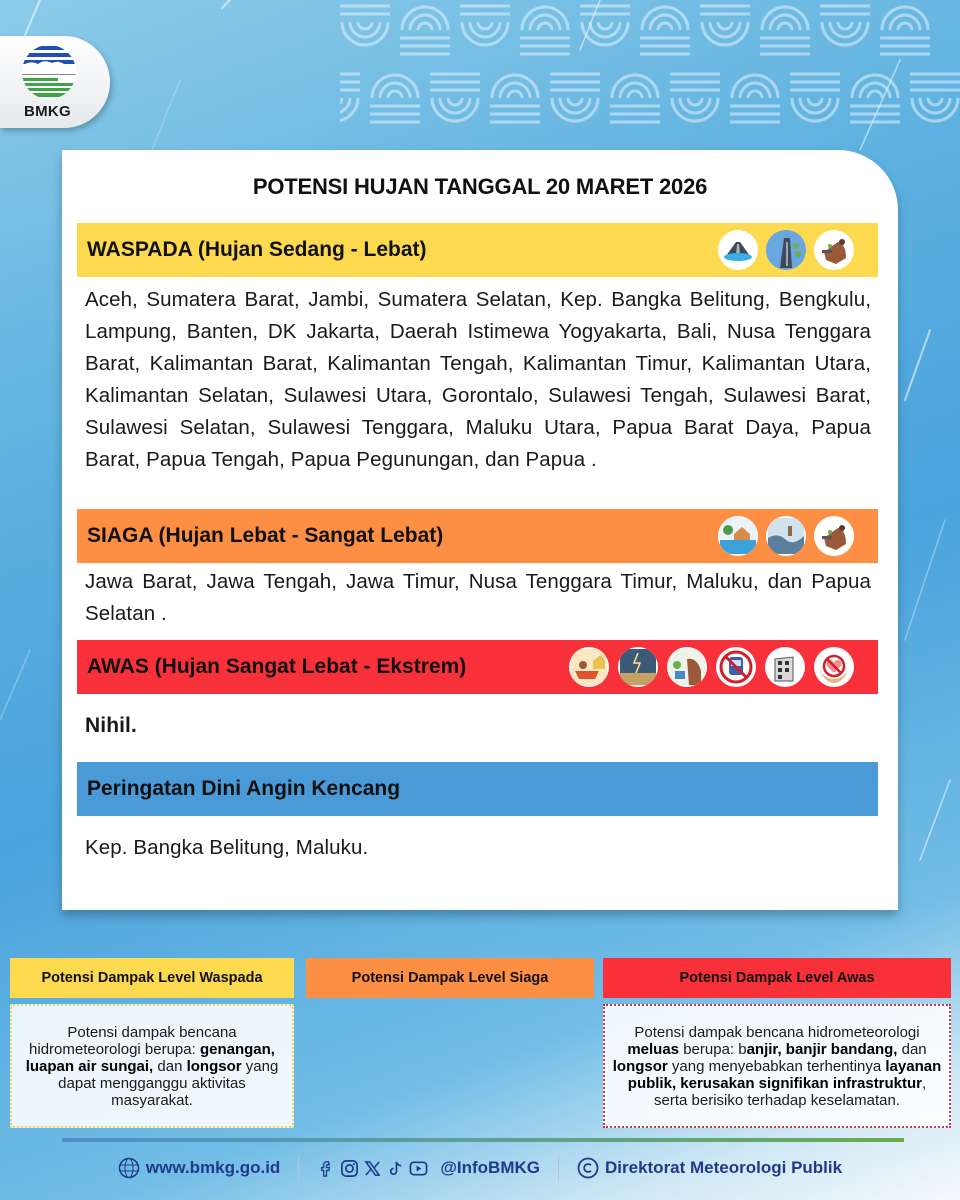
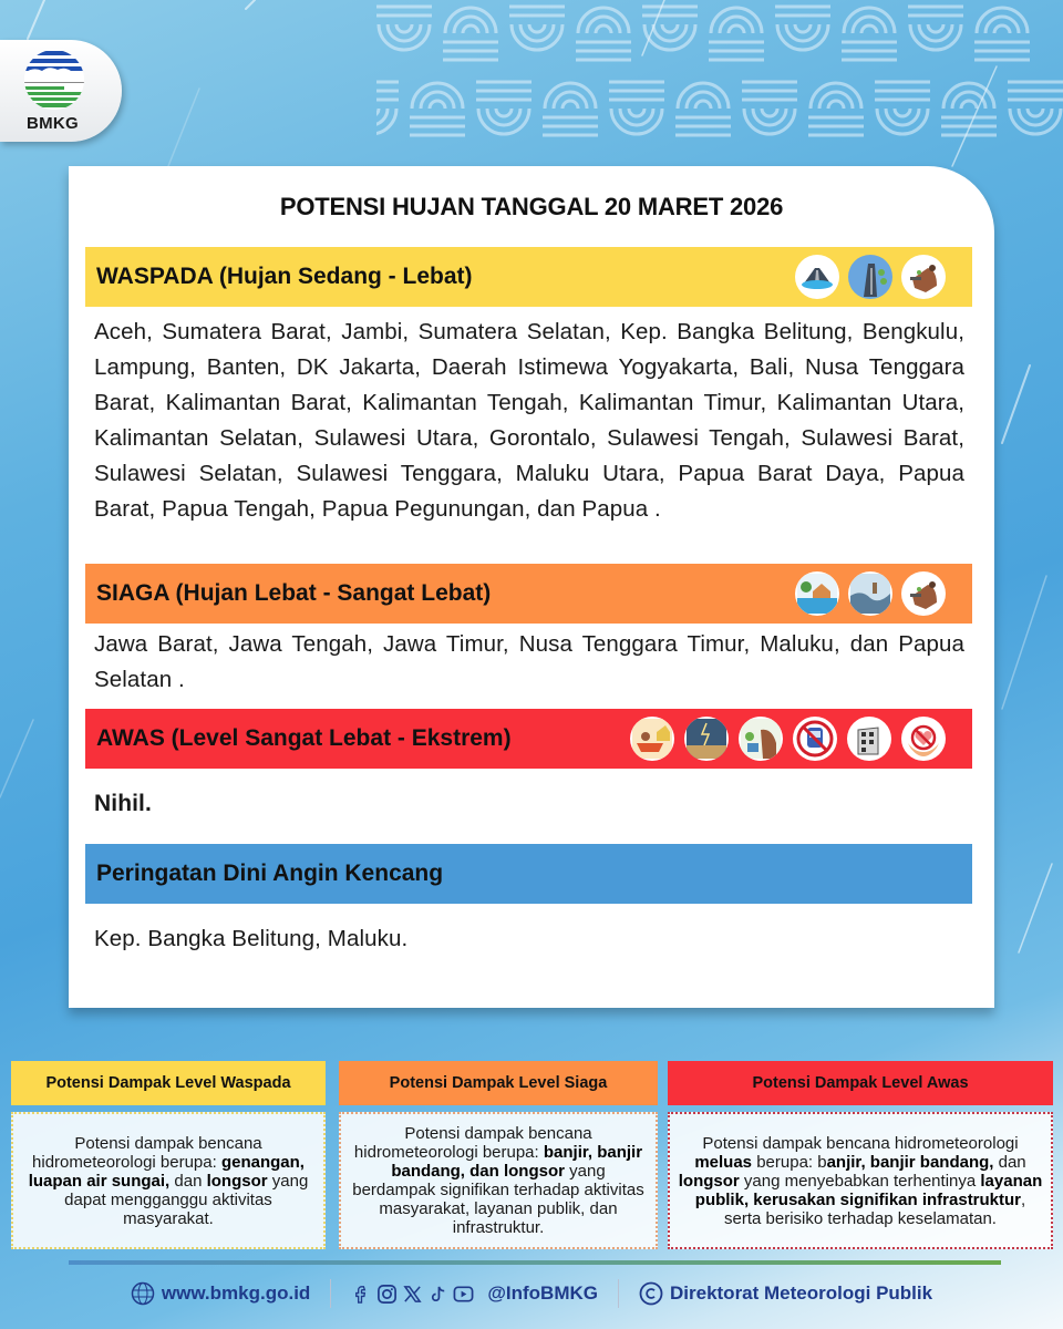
  BMKG
  POTENSI HUJAN TANGGAL 20 MARET 2026
  WASPADA (Hujan Sedang - Lebat)
  Aceh, Sumatera Barat, Jambi, Sumatera Selatan, Kep. Bangka Belitung, Bengkulu, Lampung, Banten, DK Jakarta, Daerah Istimewa Yogyakarta, Bali, Nusa Tenggara Barat, Kalimantan Barat, Kalimantan Tengah, Kalimantan Timur, Kalimantan Utara, Kalimantan Selatan, Sulawesi Utara, Gorontalo, Sulawesi Tengah, Sulawesi Barat, Sulawesi Selatan, Sulawesi Tenggara, Maluku Utara, Papua Barat Daya, Papua Barat, Papua Tengah, Papua Pegunungan, dan Papua .
  SIAGA (Hujan Lebat - Sangat Lebat)
  Jawa Barat, Jawa Tengah, Jawa Timur, Nusa Tenggara Timur, Maluku, dan Papua Selatan .
- AWAS (Hujan Sangat Lebat - Ekstrem)
+ AWAS (Level Sangat Lebat - Ekstrem)
  Nihil.
  Peringatan Dini Angin Kencang
  Kep. Bangka Belitung, Maluku.
  Potensi Dampak Level Waspada
  Potensi dampak bencana hidrometeorologi berupa: genangan, luapan air sungai, dan longsor yang dapat mengganggu aktivitas masyarakat.
  Potensi Dampak Level Siaga
+ Potensi dampak bencana hidrometeorologi berupa: banjir, banjir bandang, dan longsor yang berdampak signifikan terhadap aktivitas masyarakat, layanan publik, dan infrastruktur.
  Potensi Dampak Level Awas
  Potensi dampak bencana hidrometeorologi meluas berupa: banjir, banjir bandang, dan longsor yang menyebabkan terhentinya layanan publik, kerusakan signifikan infrastruktur, serta berisiko terhadap keselamatan.
  www.bmkg.go.id
  @InfoBMKG
  Direktorat Meteorologi Publik
